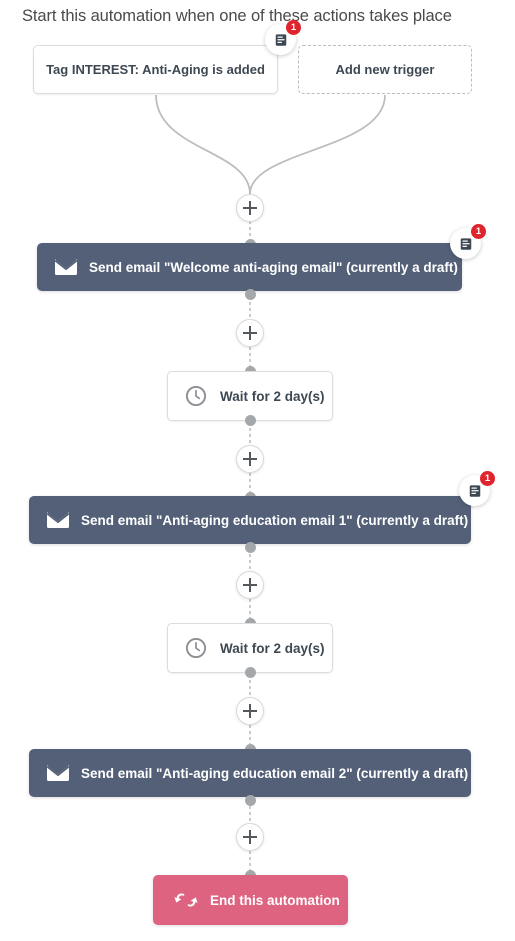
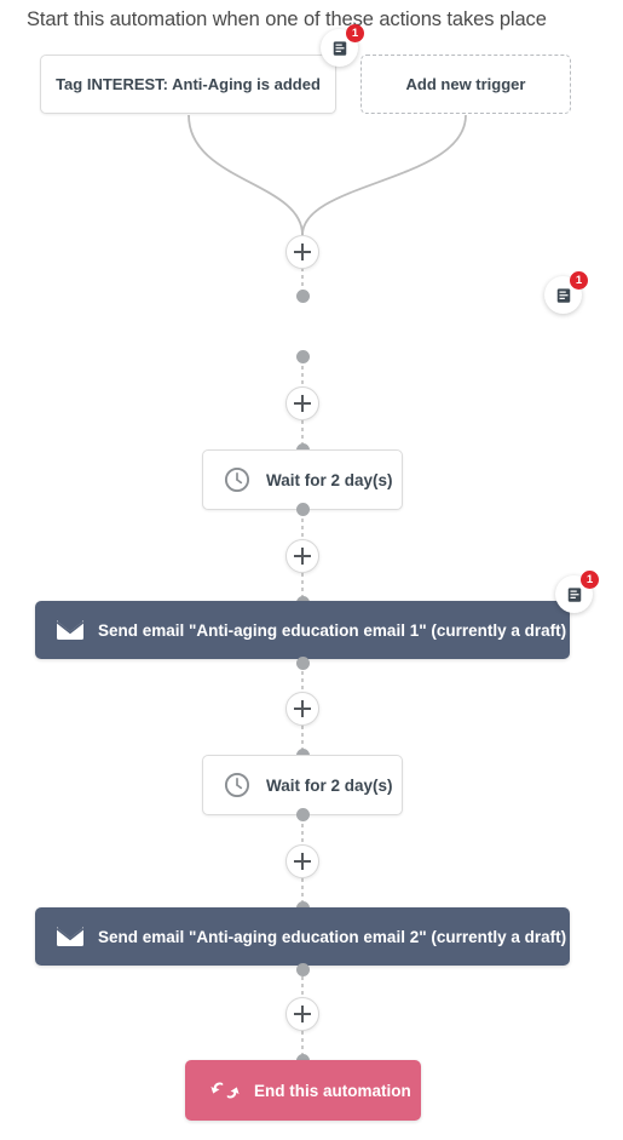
  Start this automation when one of these actions takes place
  Tag INTEREST: Anti-Aging is added
  1
  Add new trigger
- Send email "Welcome anti-aging email" (currently a draft)
  1
  Wait for 2 day(s)
  Send email "Anti-aging education email 1" (currently a draft)
  1
  Wait for 2 day(s)
  Send email "Anti-aging education email 2" (currently a draft)
  End this automation
